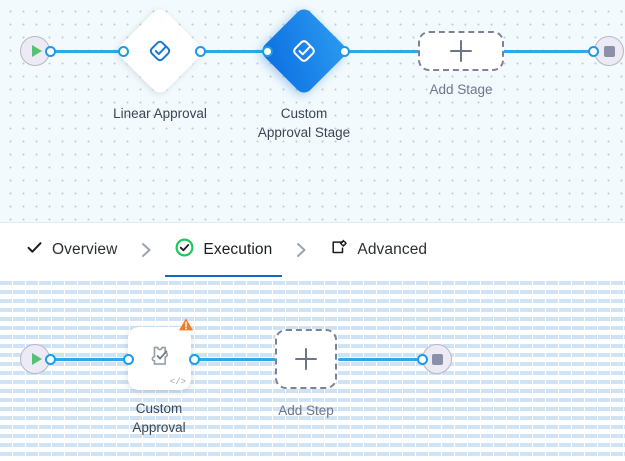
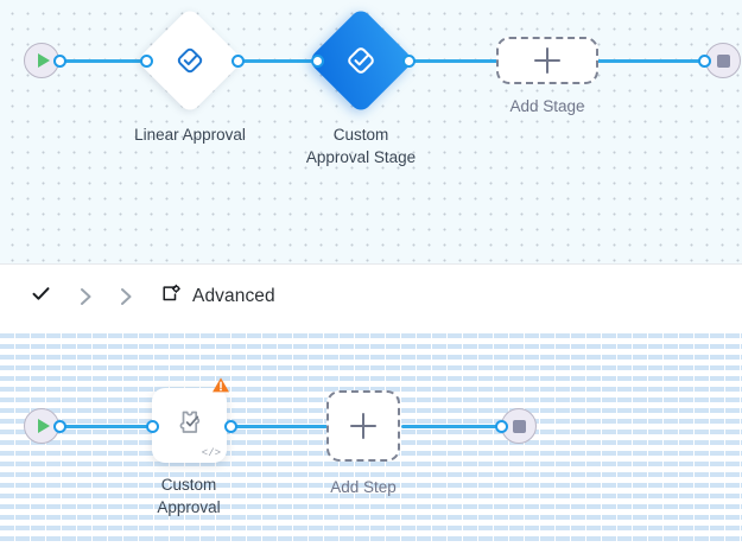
  Linear Approval
  Custom
  Approval Stage
  Add Stage
- Overview
- Execution
  Advanced
  </>
  Custom
  Approval
  Add Step
